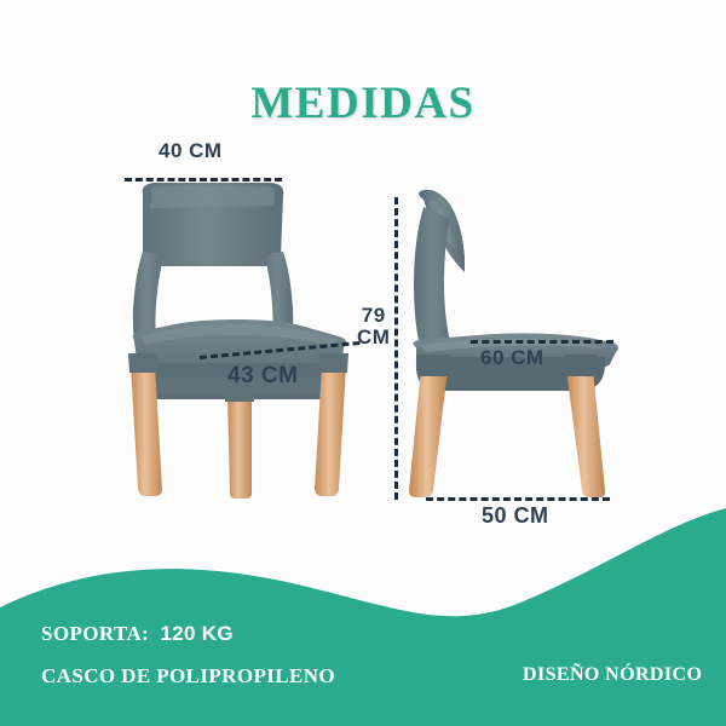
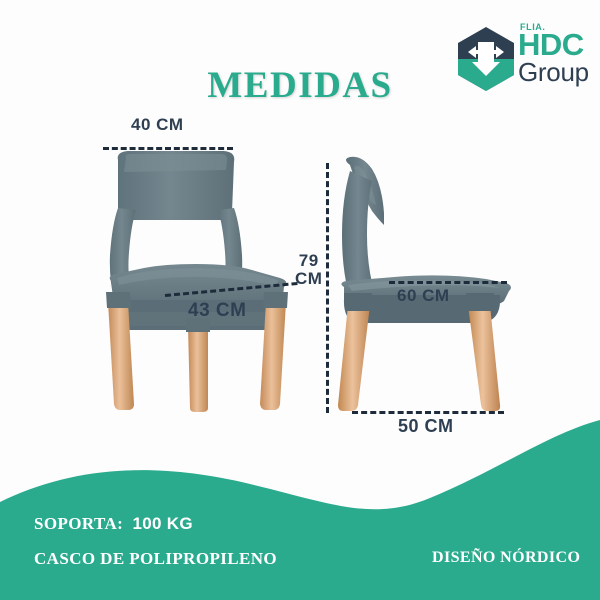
+ FLIA.
+ HDC
+ Group
  MEDIDAS
  40 CM
  43 CM
  79
  CM
  60 CM
  50 CM
- SOPORTA: 120 KG
+ SOPORTA: 100 KG
  CASCO DE POLIPROPILENO
  DISEÑO NÓRDICO
